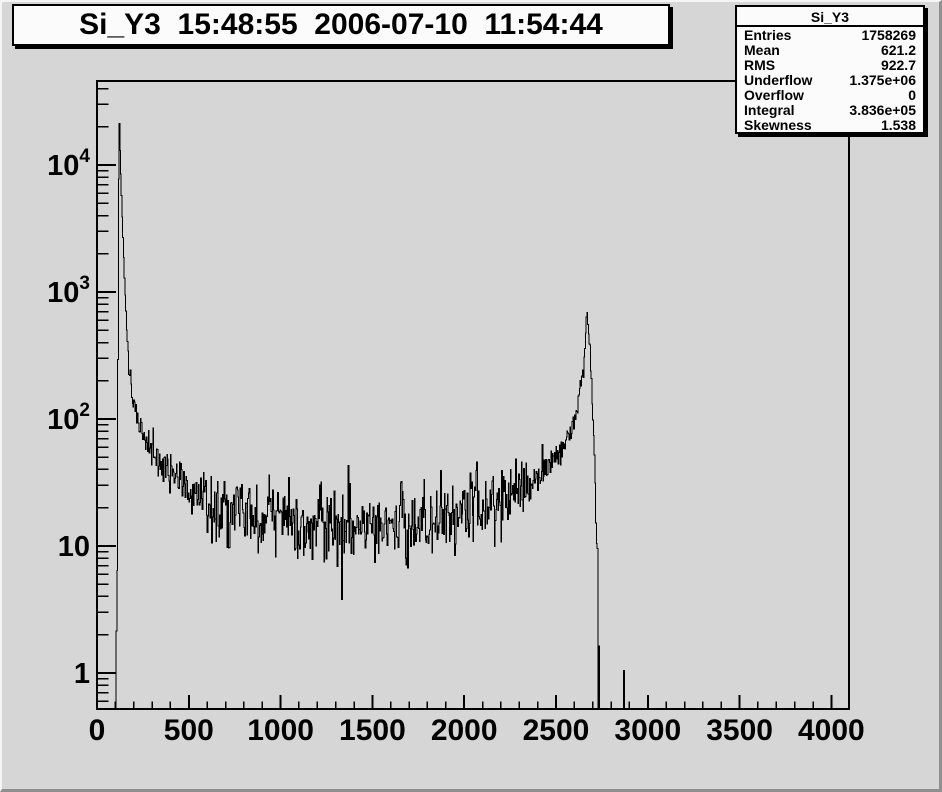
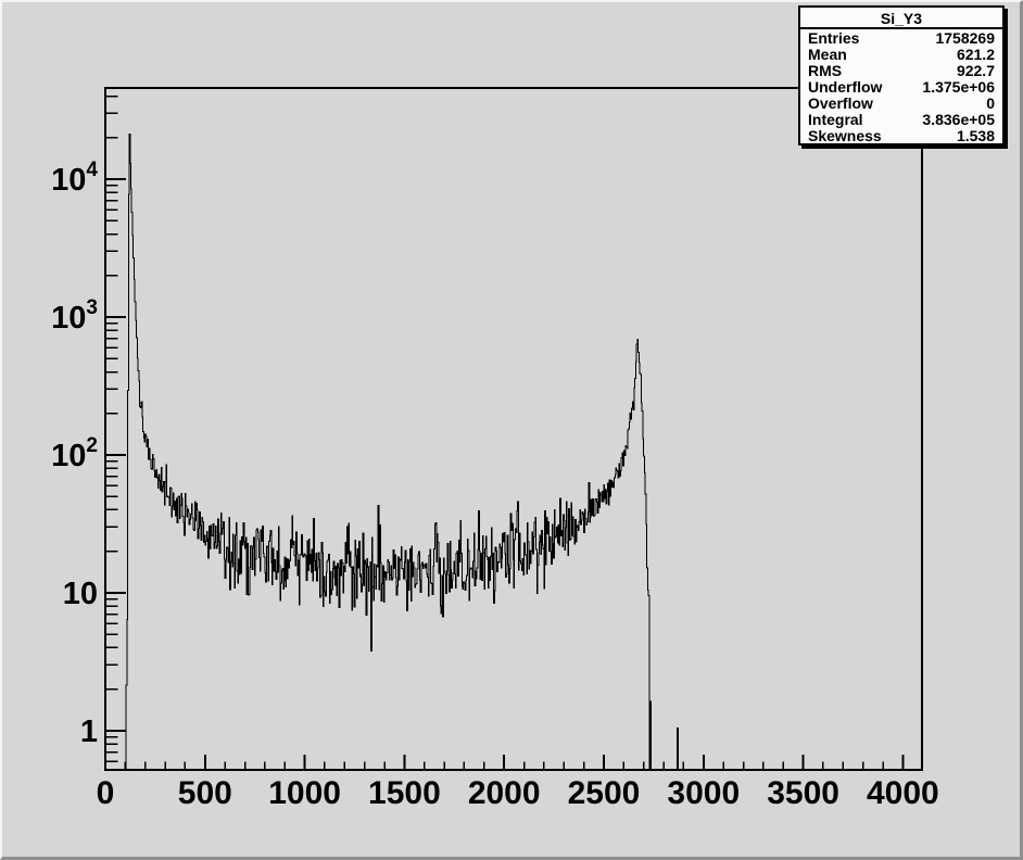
  0
  500
  1000
  1500
  2000
  2500
  3000
  3500
  4000
  1
  10
  102
  103
  104
- Si_Y3 15:48:55 2006-07-10 11:54:44
  Si_Y3
  Entries
  1758269
  Mean
  621.2
  RMS
  922.7
  Underflow
  1.375e+06
  Overflow
  0
  Integral
  3.836e+05
  Skewness
  1.538
